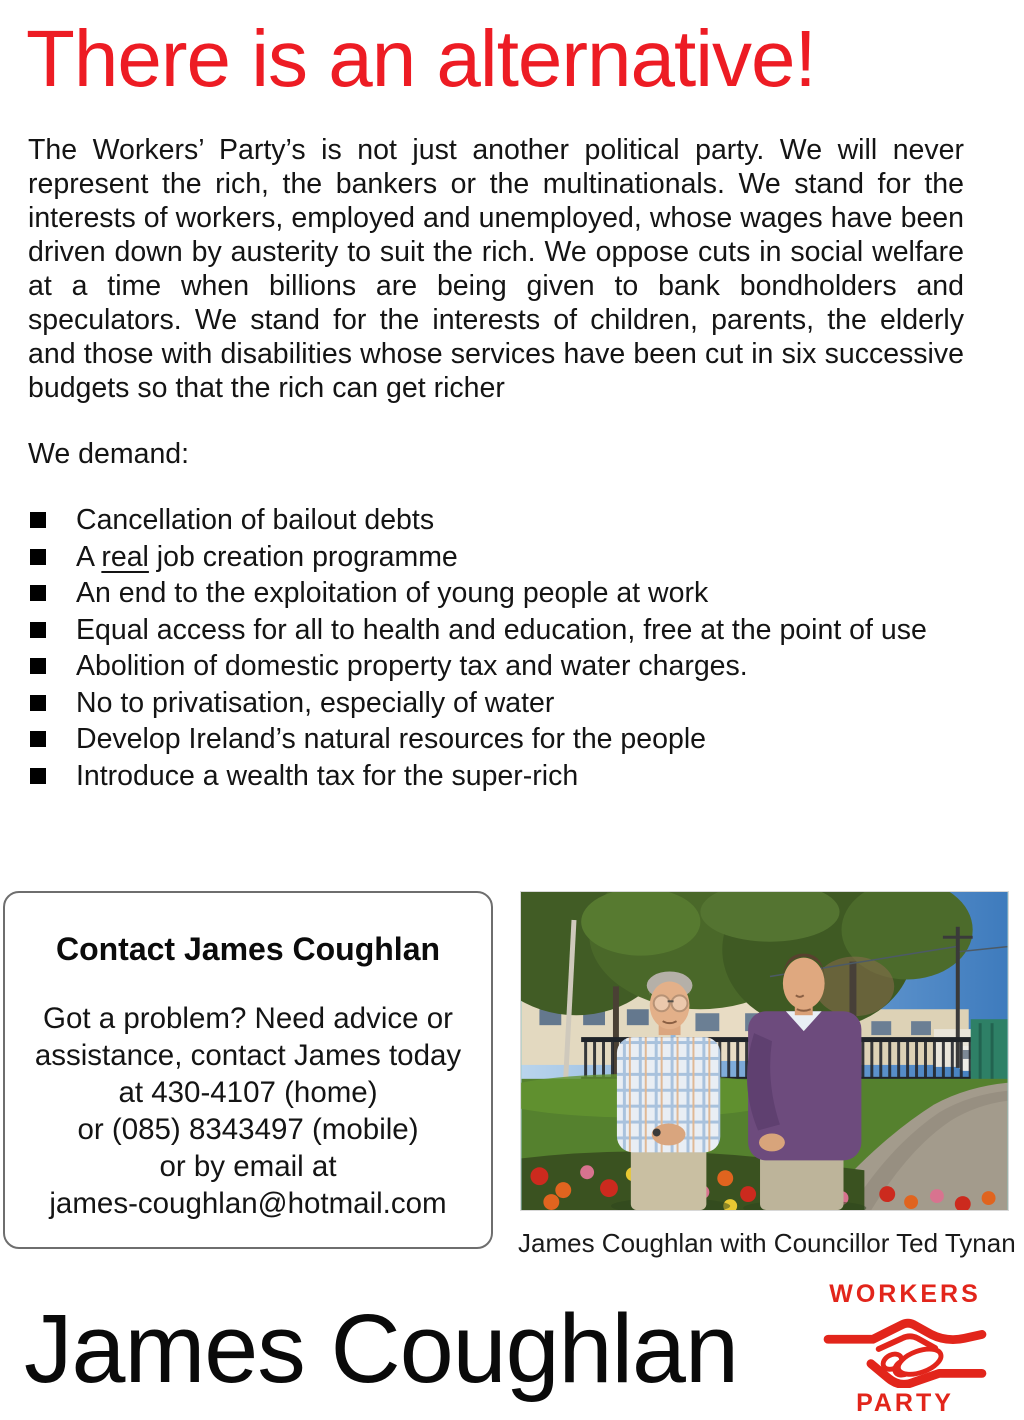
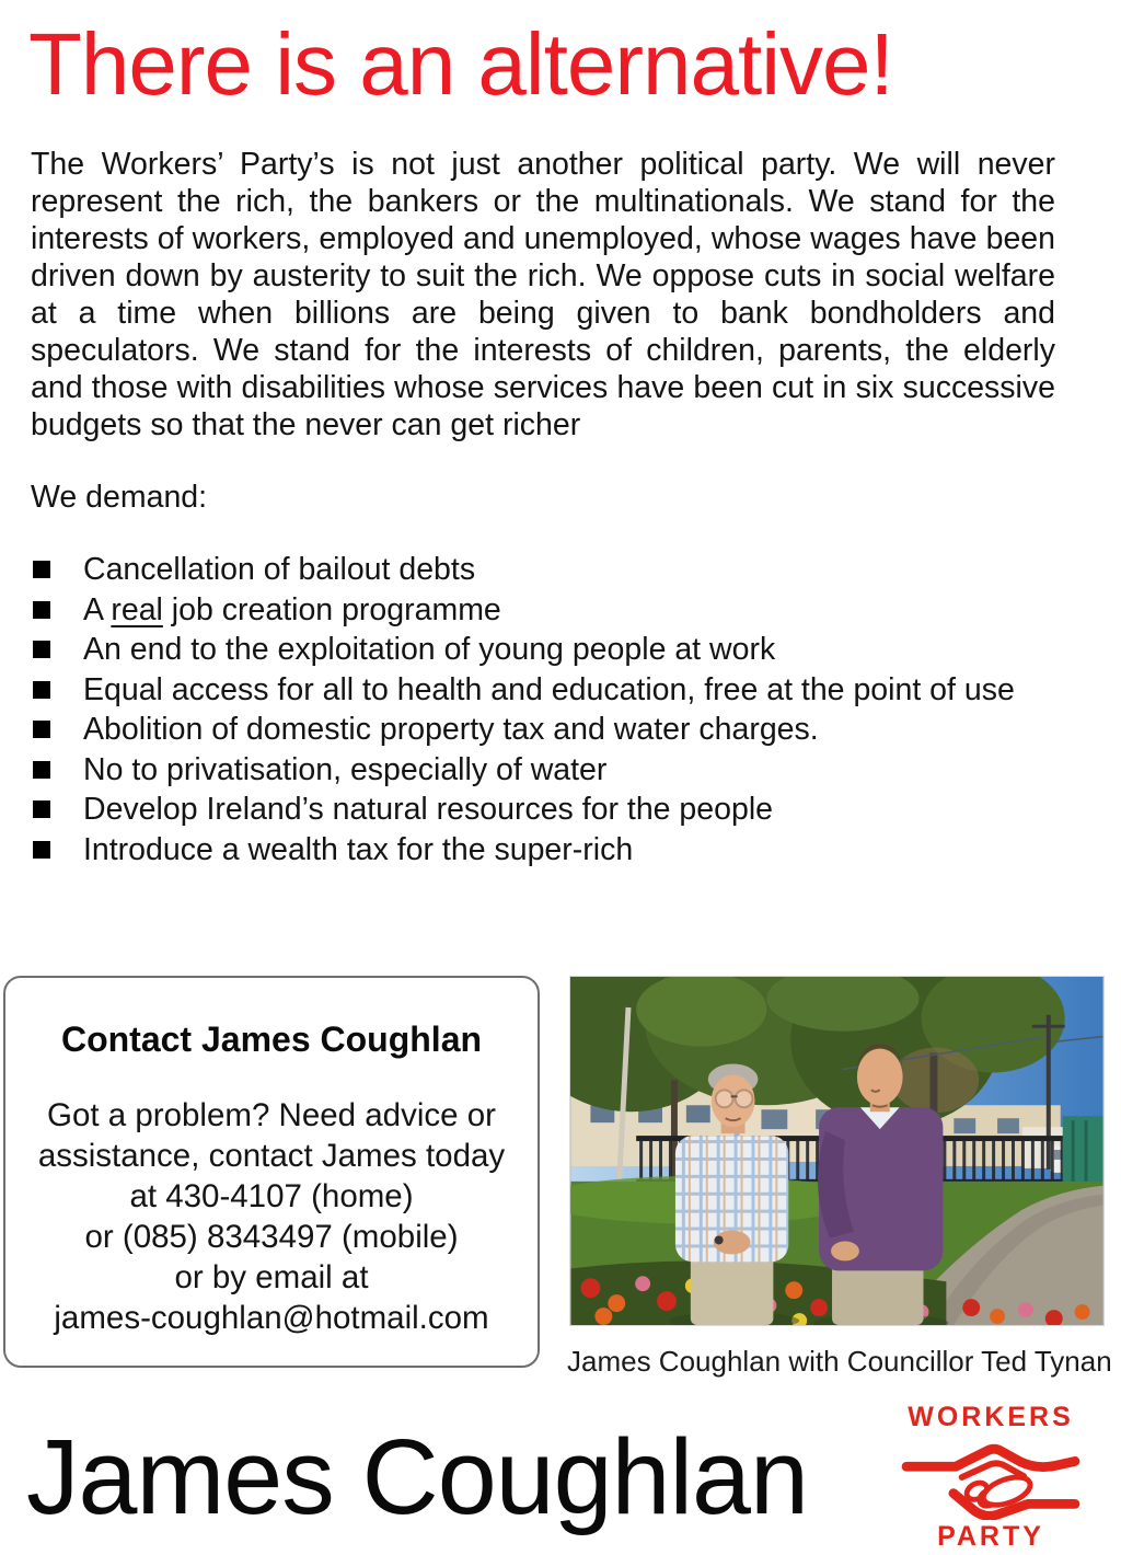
  There is an alternative!
- The Workers’ Party’s is not just another political party. We will never represent the rich, the bankers or the multinationals. We stand for the interests of workers, employed and unemployed, whose wages have been driven down by austerity to suit the rich. We oppose cuts in social welfare at a time when billions are being given to bank bondholders and speculators. We stand for the interests of children, parents, the elderly and those with disabilities whose services have been cut in six successive budgets so that the rich can get richer
+ The Workers’ Party’s is not just another political party. We will never represent the rich, the bankers or the multinationals. We stand for the interests of workers, employed and unemployed, whose wages have been driven down by austerity to suit the rich. We oppose cuts in social welfare at a time when billions are being given to bank bondholders and speculators. We stand for the interests of children, parents, the elderly and those with disabilities whose services have been cut in six successive budgets so that the never can get richer
  We demand:
  Cancellation of bailout debts
  A real job creation programme
  An end to the exploitation of young people at work
  Equal access for all to health and education, free at the point of use
  Abolition of domestic property tax and water charges.
  No to privatisation, especially of water
  Develop Ireland’s natural resources for the people
  Introduce a wealth tax for the super-rich
  Contact James Coughlan
  Got a problem? Need advice or assistance, contact James today
  at 430-4107 (home)
  or (085) 8343497 (mobile)
  or by email at
  james-coughlan@hotmail.com
  James Coughlan with Councillor Ted Tynan
  James Coughlan
  WORKERS
  PARTY
